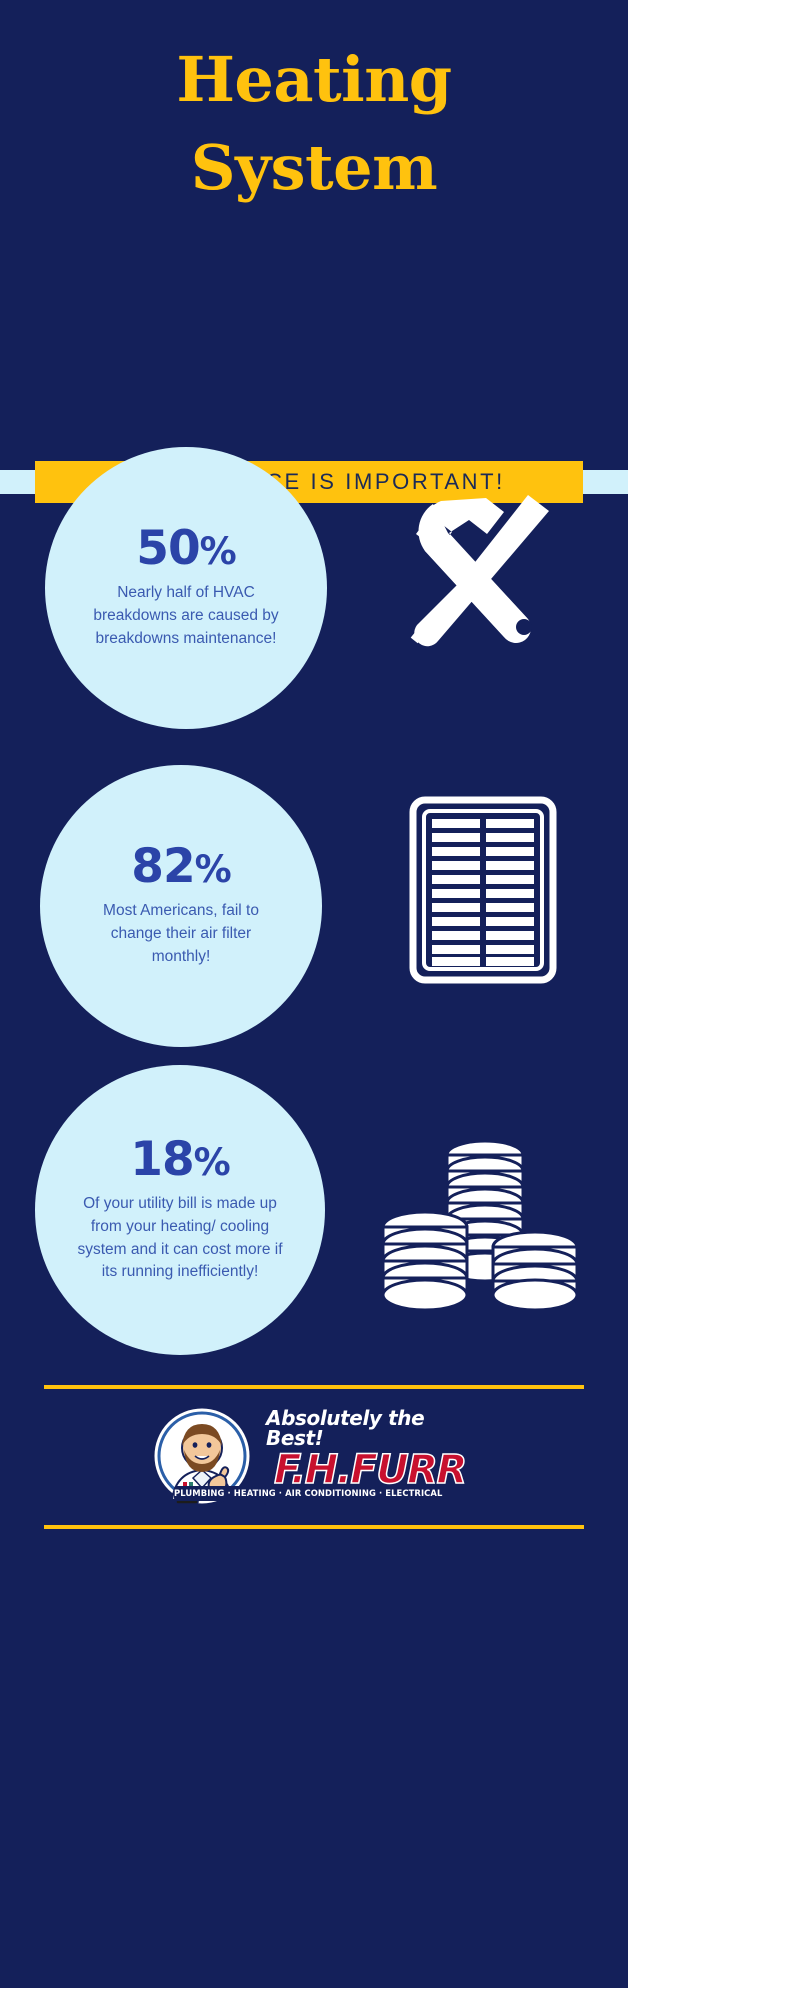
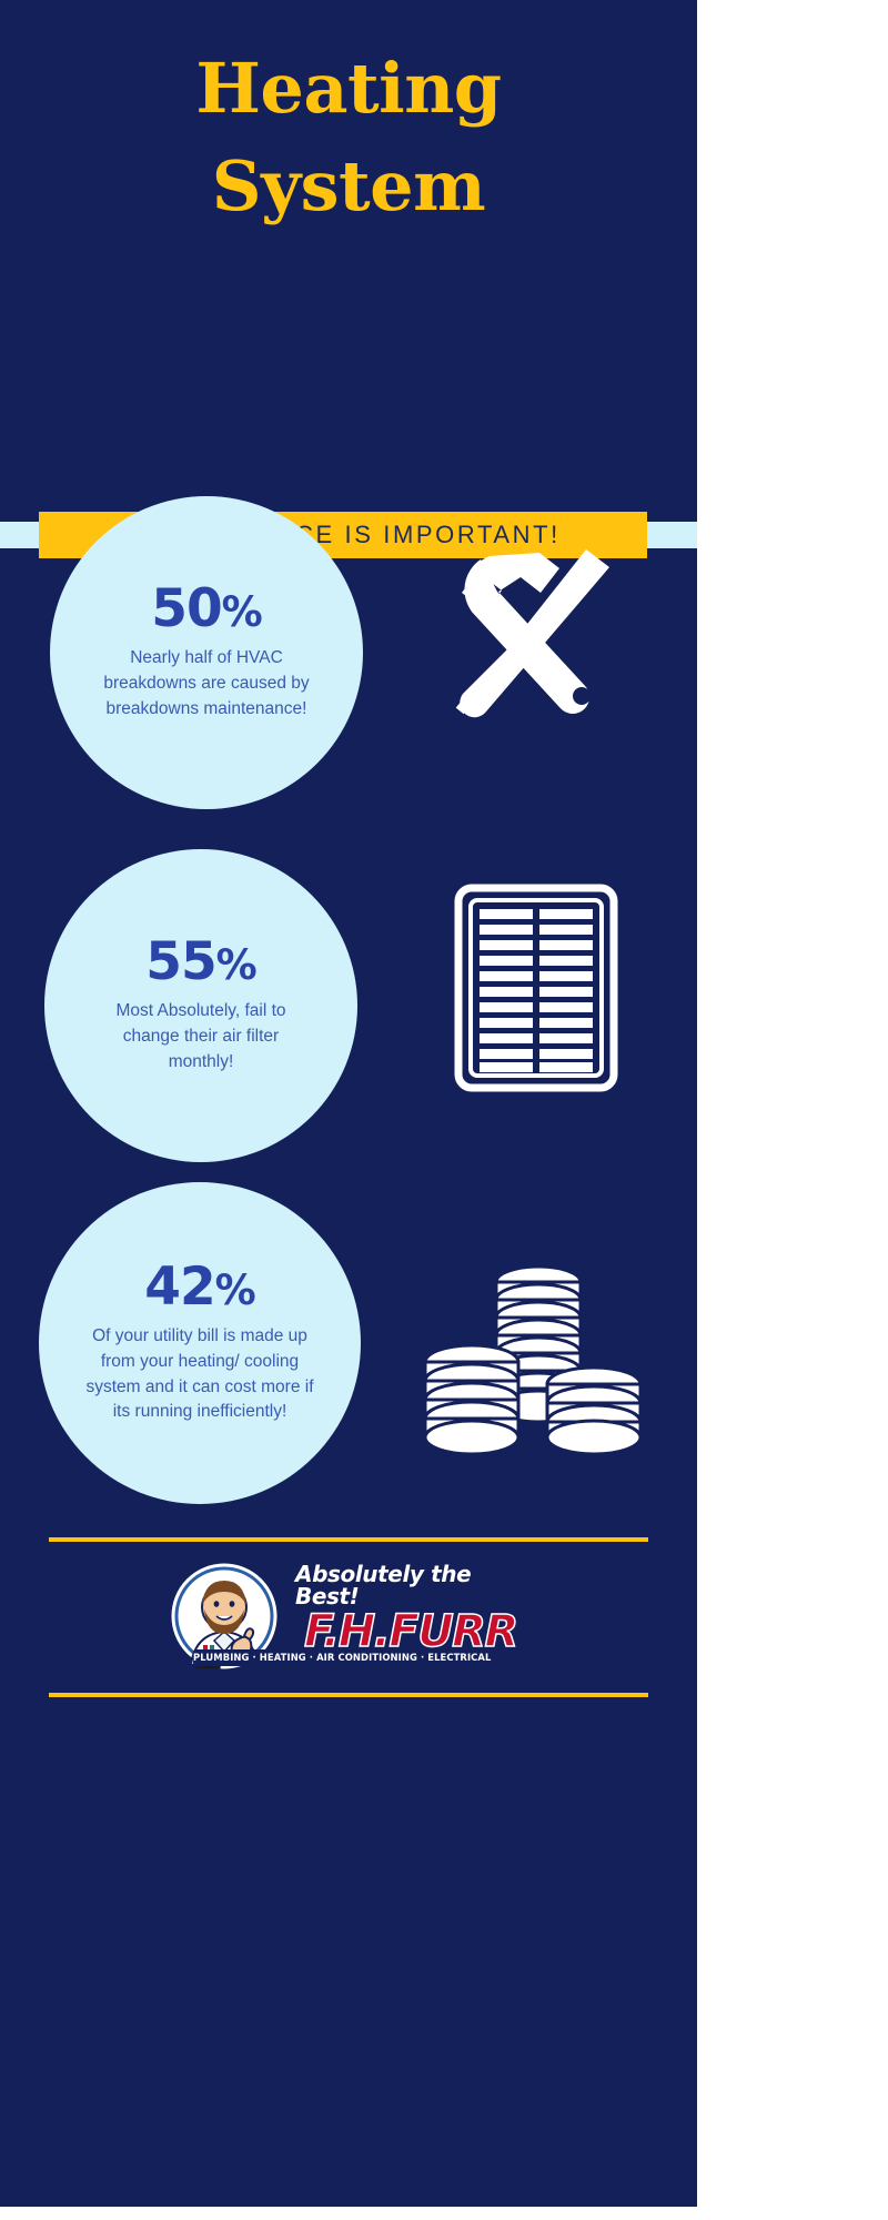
  Heating
  System
  50%
  Nearly half of HVAC breakdowns are caused by breakdowns maintenance!
- 82%
+ 55%
- Most Americans, fail to change their air filter monthly!
+ Most Absolutely, fail to change their air filter monthly!
- 18%
+ 42%
  Of your utility bill is made up from your heating/ cooling system and it can cost more if its running inefficiently!
  Absolutely the Best!
  F.H.FURR
  PLUMBING · HEATING · AIR CONDITIONING · ELECTRICAL
